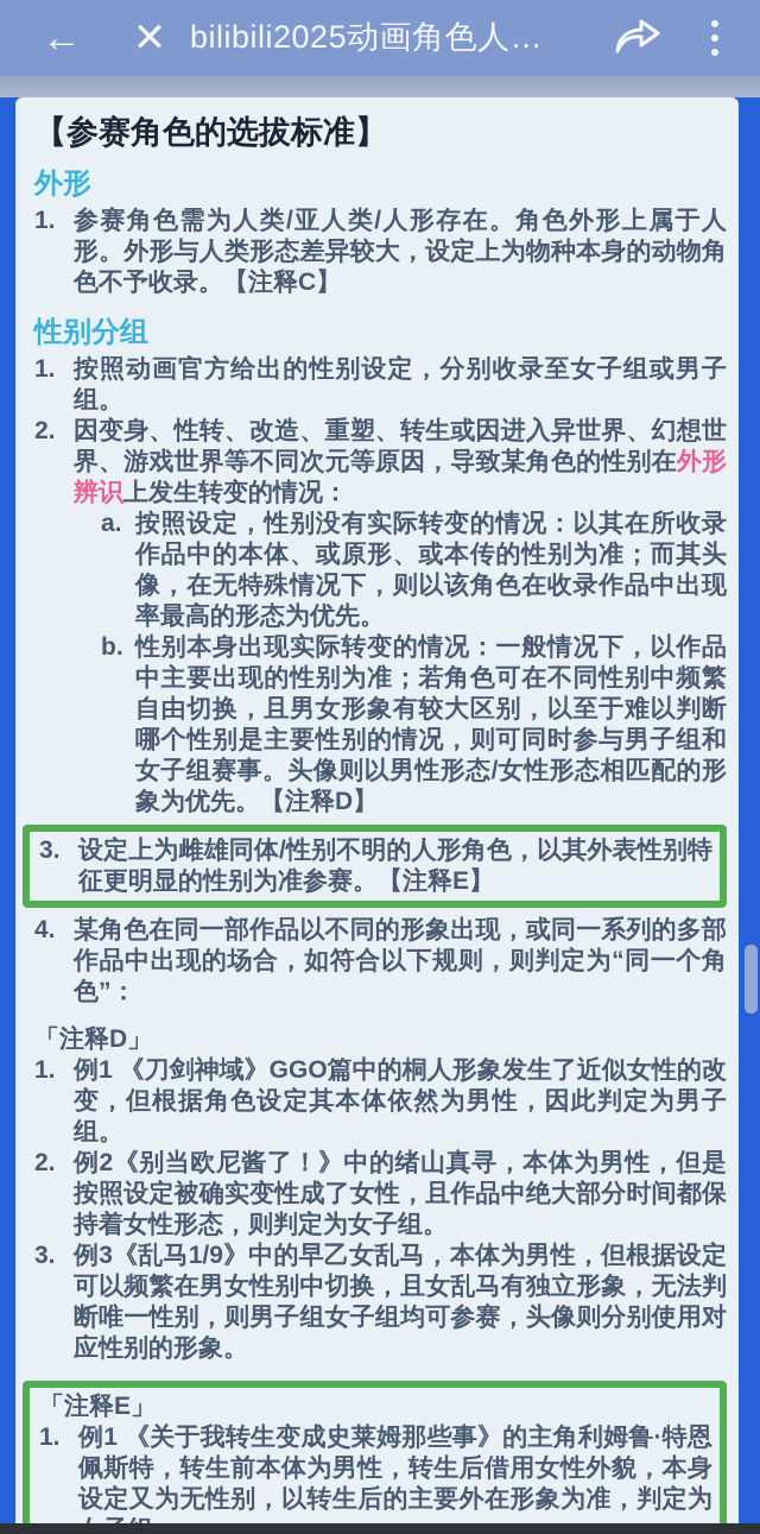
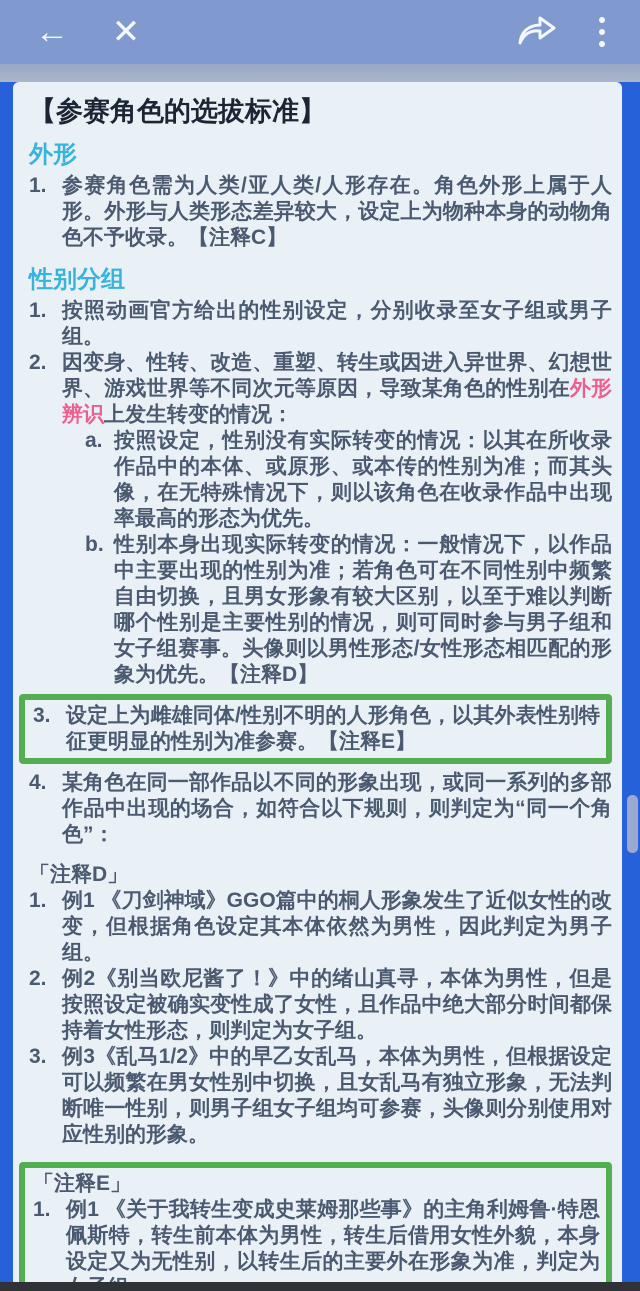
  ←
  ✕
- bilibili2025动画角色人…
  【参赛角色的选拔标准】
  外形
  1.
  参赛角色需为人类/亚人类/人形存在。角色外形上属于人形。外形与人类形态差异较大，设定上为物种本身的动物角色不予收录。【注释C】
  性别分组
  1.
  按照动画官方给出的性别设定，分别收录至女子组或男子组。
  2.
  因变身、性转、改造、重塑、转生或因进入异世界、幻想世界、游戏世界等不同次元等原因，导致某角色的性别在外形辨识上发生转变的情况：
  a.
  按照设定，性别没有实际转变的情况：以其在所收录作品中的本体、或原形、或本传的性别为准；而其头像，在无特殊情况下，则以该角色在收录作品中出现率最高的形态为优先。
  b.
  性别本身出现实际转变的情况：一般情况下，以作品中主要出现的性别为准；若角色可在不同性别中频繁自由切换，且男女形象有较大区别，以至于难以判断哪个性别是主要性别的情况，则可同时参与男子组和女子组赛事。头像则以男性形态/女性形态相匹配的形象为优先。【注释D】
  3.
  设定上为雌雄同体/性别不明的人形角色，以其外表性别特征更明显的性别为准参赛。【注释E】
  4.
  某角色在同一部作品以不同的形象出现，或同一系列的多部作品中出现的场合，如符合以下规则，则判定为“同一个角色”：
  「注释D」
  1.
  例1 《刀剑神域》GGO篇中的桐人形象发生了近似女性的改变，但根据角色设定其本体依然为男性，因此判定为男子组。
  2.
  例2《别当欧尼酱了！》中的绪山真寻，本体为男性，但是按照设定被确实变性成了女性，且作品中绝大部分时间都保持着女性形态，则判定为女子组。
  3.
- 例3《乱马1/9》中的早乙女乱马，本体为男性，但根据设定可以频繁在男女性别中切换，且女乱马有独立形象，无法判断唯一性别，则男子组女子组均可参赛，头像则分别使用对应性别的形象。
+ 例3《乱马1/2》中的早乙女乱马，本体为男性，但根据设定可以频繁在男女性别中切换，且女乱马有独立形象，无法判断唯一性别，则男子组女子组均可参赛，头像则分别使用对应性别的形象。
  「注释E」
  1.
  例1 《关于我转生变成史莱姆那些事》的主角利姆鲁·特恩佩斯特，转生前本体为男性，转生后借用女性外貌，本身设定又为无性别，以转生后的主要外在形象为准，判定为
